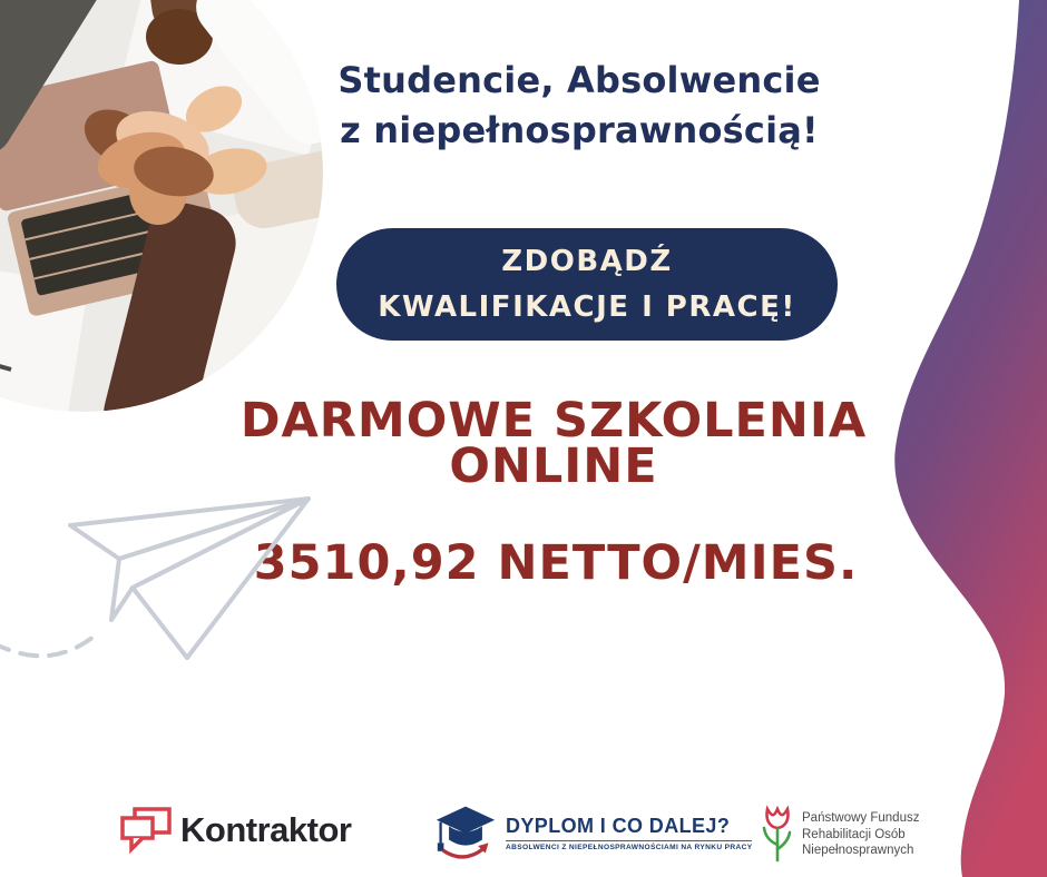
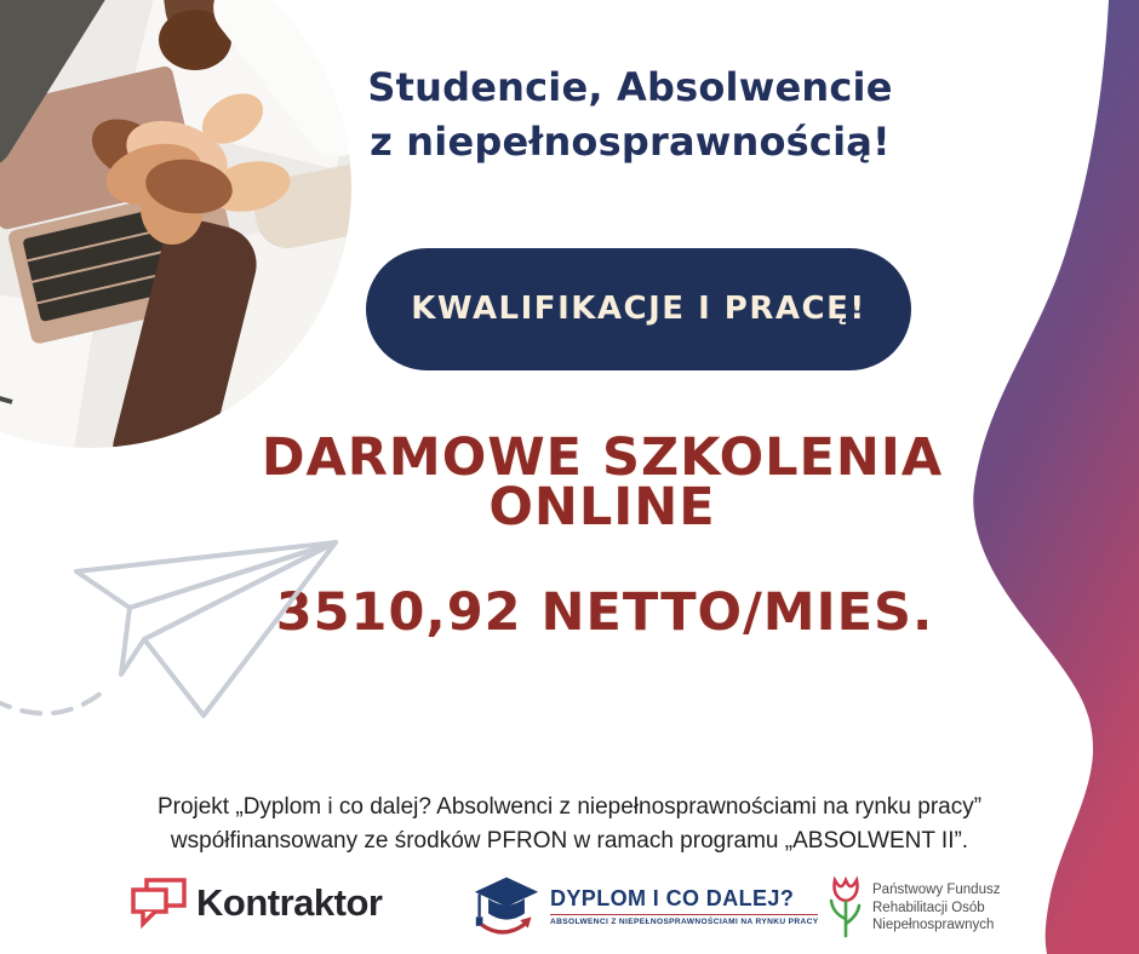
  Studencie, Absolwencie
  z niepełnosprawnością!
- ZDOBĄDŹ
  KWALIFIKACJE I PRACĘ!
  DARMOWE SZKOLENIA
  ONLINE
  3510,92 NETTO/MIES.
+ Projekt „Dyplom i co dalej? Absolwenci z niepełnosprawnościami na rynku pracy”
+ współfinansowany ze środków PFRON w ramach programu „ABSOLWENT II”.
  Kontraktor
  DYPLOM I CO DALEJ?
  Państwowy Fundusz
  Rehabilitacji Osób
  Niepełnosprawnych
